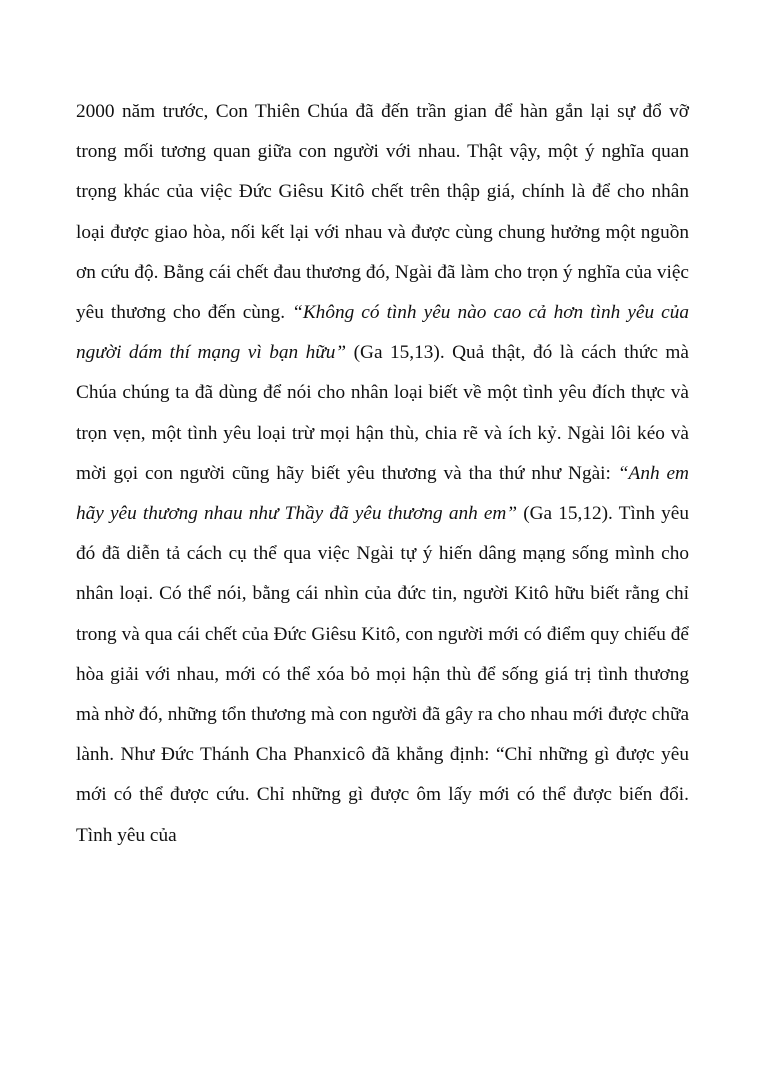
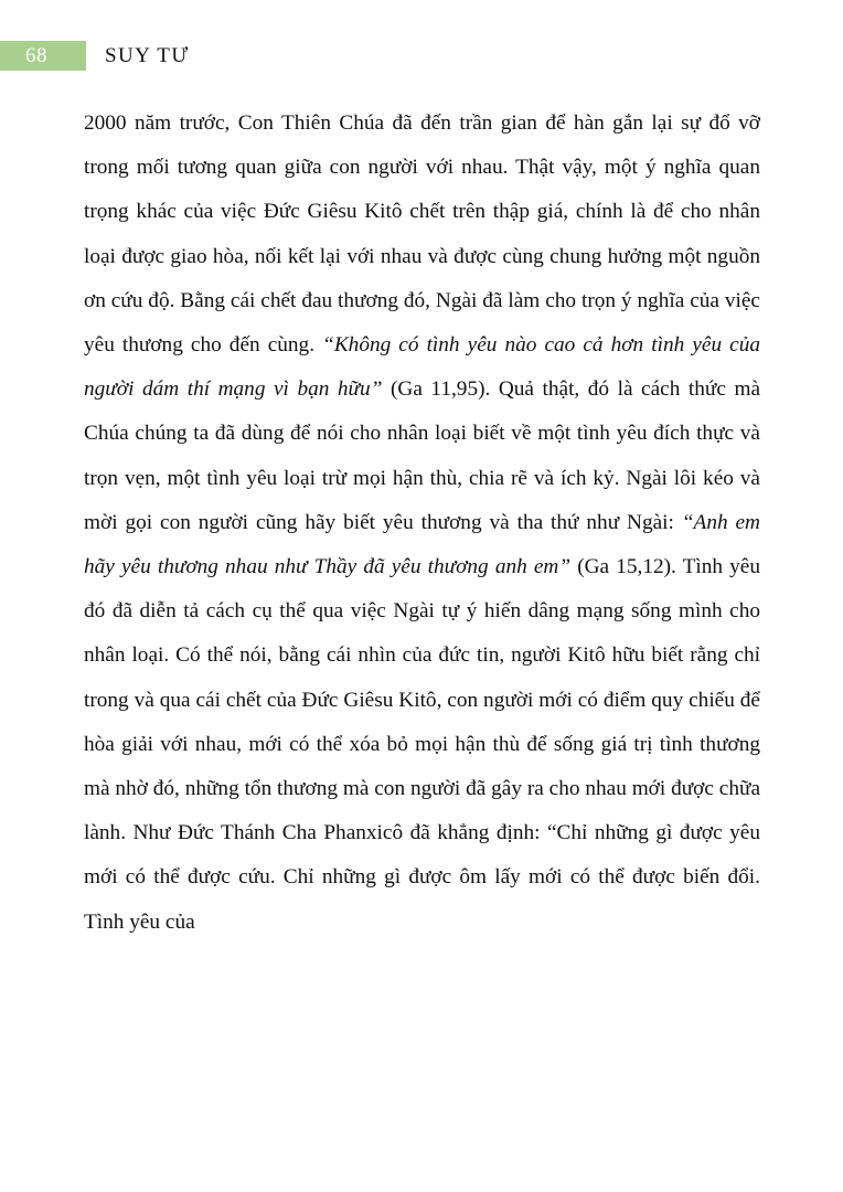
+ 68
+ SUY TƯ
- 2000 năm trước, Con Thiên Chúa đã đến trần gian để hàn gắn lại sự đổ vỡ trong mối tương quan giữa con người với nhau. Thật vậy, một ý nghĩa quan trọng khác của việc Đức Giêsu Kitô chết trên thập giá, chính là để cho nhân loại được giao hòa, nối kết lại với nhau và được cùng chung hưởng một nguồn ơn cứu độ. Bằng cái chết đau thương đó, Ngài đã làm cho trọn ý nghĩa của việc yêu thương cho đến cùng. “Không có tình yêu nào cao cả hơn tình yêu của người dám thí mạng vì bạn hữu” (Ga 15,13). Quả thật, đó là cách thức mà Chúa chúng ta đã dùng để nói cho nhân loại biết về một tình yêu đích thực và trọn vẹn, một tình yêu loại trừ mọi hận thù, chia rẽ và ích kỷ. Ngài lôi kéo và mời gọi con người cũng hãy biết yêu thương và tha thứ như Ngài: “Anh em hãy yêu thương nhau như Thầy đã yêu thương anh em” (Ga 15,12). Tình yêu đó đã diễn tả cách cụ thể qua việc Ngài tự ý hiến dâng mạng sống mình cho nhân loại. Có thể nói, bằng cái nhìn của đức tin, người Kitô hữu biết rằng chỉ trong và qua cái chết của Đức Giêsu Kitô, con người mới có điểm quy chiếu để hòa giải với nhau, mới có thể xóa bỏ mọi hận thù để sống giá trị tình thương mà nhờ đó, những tổn thương mà con người đã gây ra cho nhau mới được chữa lành. Như Đức Thánh Cha Phanxicô đã khẳng định: “Chỉ những gì được yêu mới có thể được cứu. Chỉ những gì được ôm lấy mới có thể được biến đổi. Tình yêu của
+ 2000 năm trước, Con Thiên Chúa đã đến trần gian để hàn gắn lại sự đổ vỡ trong mối tương quan giữa con người với nhau. Thật vậy, một ý nghĩa quan trọng khác của việc Đức Giêsu Kitô chết trên thập giá, chính là để cho nhân loại được giao hòa, nối kết lại với nhau và được cùng chung hưởng một nguồn ơn cứu độ. Bằng cái chết đau thương đó, Ngài đã làm cho trọn ý nghĩa của việc yêu thương cho đến cùng. “Không có tình yêu nào cao cả hơn tình yêu của người dám thí mạng vì bạn hữu” (Ga 11,95). Quả thật, đó là cách thức mà Chúa chúng ta đã dùng để nói cho nhân loại biết về một tình yêu đích thực và trọn vẹn, một tình yêu loại trừ mọi hận thù, chia rẽ và ích kỷ. Ngài lôi kéo và mời gọi con người cũng hãy biết yêu thương và tha thứ như Ngài: “Anh em hãy yêu thương nhau như Thầy đã yêu thương anh em” (Ga 15,12). Tình yêu đó đã diễn tả cách cụ thể qua việc Ngài tự ý hiến dâng mạng sống mình cho nhân loại. Có thể nói, bằng cái nhìn của đức tin, người Kitô hữu biết rằng chỉ trong và qua cái chết của Đức Giêsu Kitô, con người mới có điểm quy chiếu để hòa giải với nhau, mới có thể xóa bỏ mọi hận thù để sống giá trị tình thương mà nhờ đó, những tổn thương mà con người đã gây ra cho nhau mới được chữa lành. Như Đức Thánh Cha Phanxicô đã khẳng định: “Chỉ những gì được yêu mới có thể được cứu. Chỉ những gì được ôm lấy mới có thể được biến đổi. Tình yêu của
